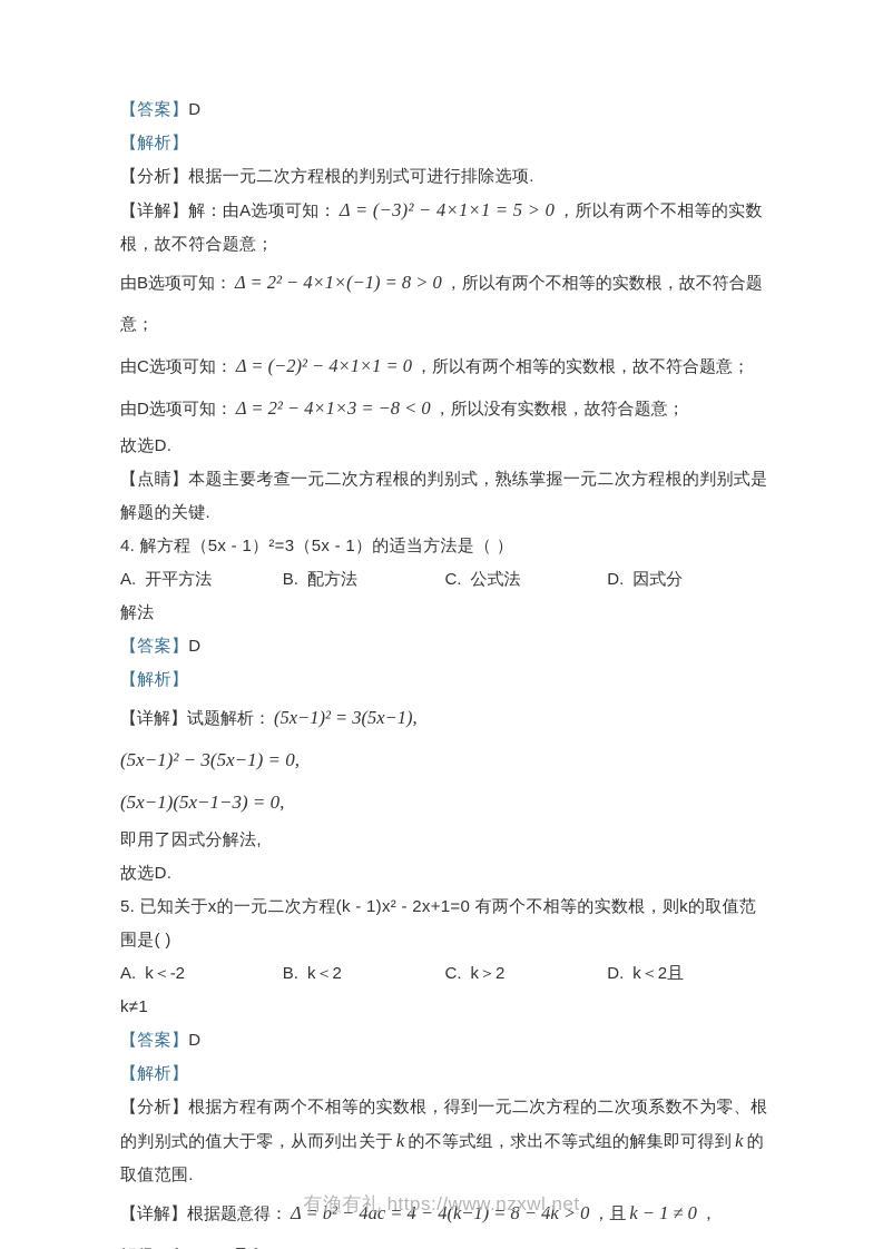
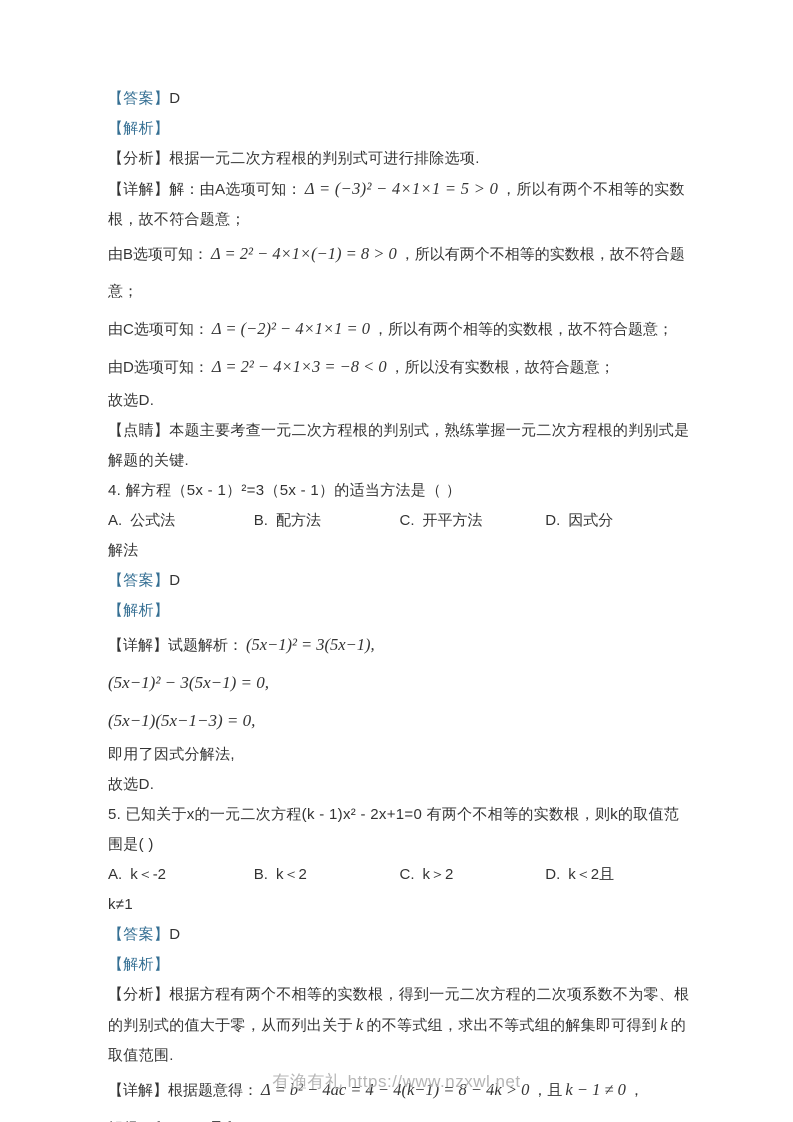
  【答案】D
  【解析】
  【分析】根据一元二次方程根的判别式可进行排除选项.
  【详解】解：由A选项可知： Δ = (−3)² − 4×1×1 = 5 > 0 ，所以有两个不相等的实数根，故不符合题意；
  由B选项可知： Δ = 2² − 4×1×(−1) = 8 > 0 ，所以有两个不相等的实数根，故不符合题意；
  由C选项可知： Δ = (−2)² − 4×1×1 = 0 ，所以有两个相等的实数根，故不符合题意；
  由D选项可知： Δ = 2² − 4×1×3 = −8 < 0 ，所以没有实数根，故符合题意；
  故选D.
  【点睛】本题主要考查一元二次方程根的判别式，熟练掌握一元二次方程根的判别式是解题的关键.
  4. 解方程（5x - 1）²=3（5x - 1）的适当方法是（ ）
- A. 开平方法
+ A. 公式法
  B. 配方法
- C. 公式法
+ C. 开平方法
  D. 因式分
  解法
  【答案】D
  【解析】
  【详解】试题解析： (5x−1)² = 3(5x−1),
  (5x−1)² − 3(5x−1) = 0,
  (5x−1)(5x−1−3) = 0,
  即用了因式分解法,
  故选D.
  5. 已知关于x的一元二次方程(k - 1)x² - 2x+1=0 有两个不相等的实数根，则k的取值范围是( )
  A. k＜-2
  B. k＜2
  C. k＞2
  D. k＜2且
  k≠1
  【答案】D
  【解析】
  【分析】根据方程有两个不相等的实数根，得到一元二次方程的二次项系数不为零、根的判别式的值大于零，从而列出关于 k 的不等式组，求出不等式组的解集即可得到 k 的取值范围.
  【详解】根据题意得： Δ = b² − 4ac = 4 − 4(k−1) = 8 − 4k > 0 ，且 k − 1 ≠ 0 ，
  有渔有礼 https://www.nzxwl.net
